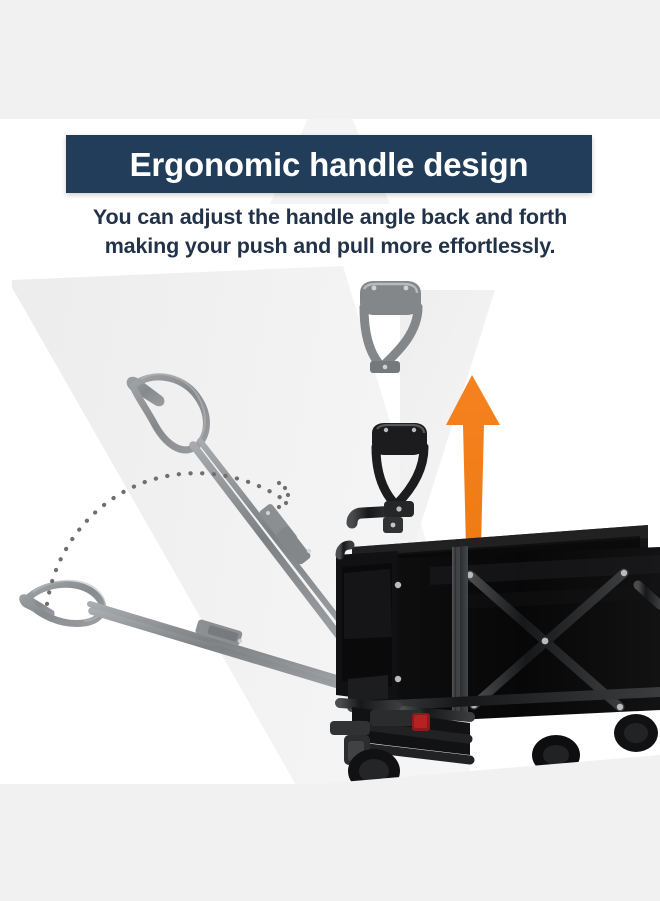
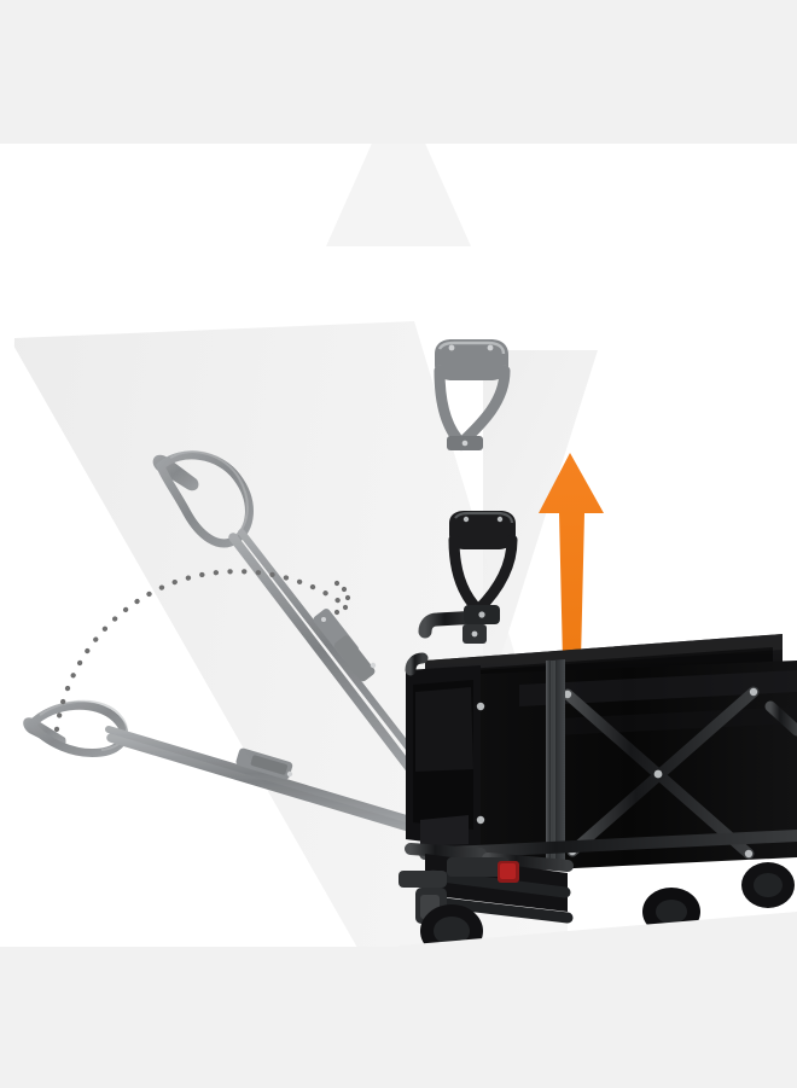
- Ergonomic handle design
- You can adjust the handle angle back and forth
- making your push and pull more effortlessly.
